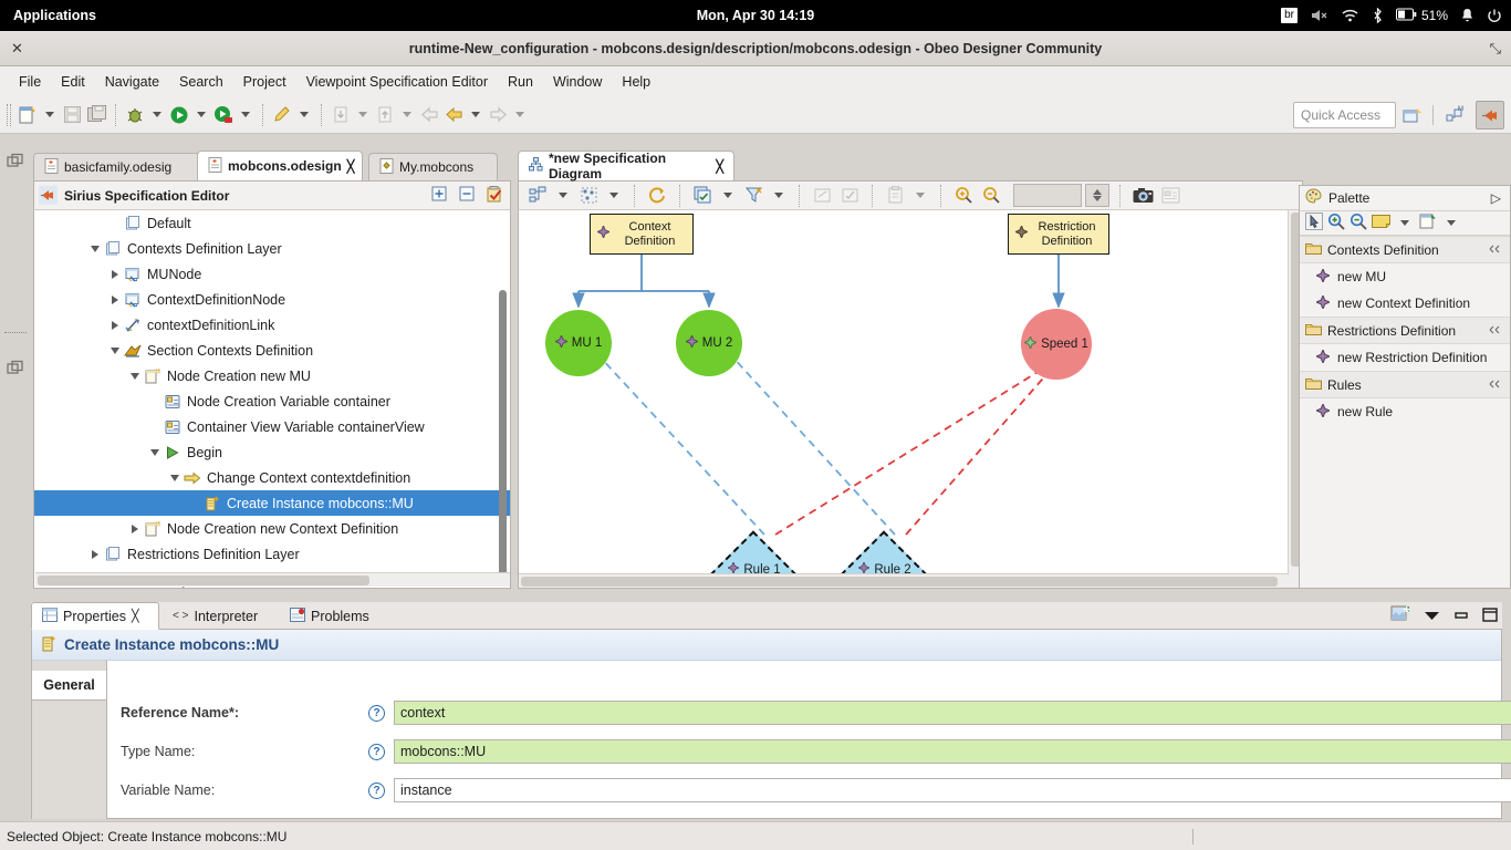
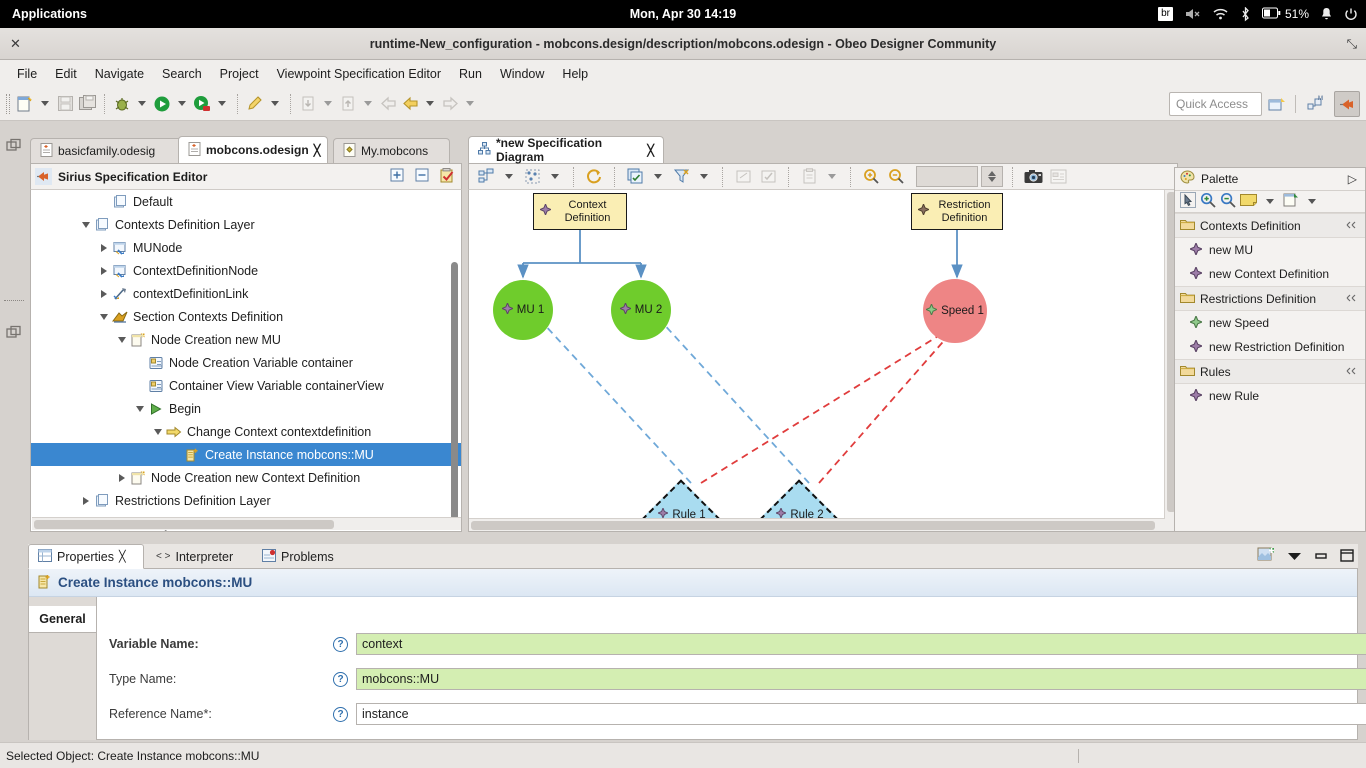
  Applications
  Mon, Apr 30 14:19
  br
  51%
  ✕
  runtime-New_configuration - mobcons.design/description/mobcons.odesign - Obeo Designer Community
  ⤡
  File
  Edit
  Navigate
  Search
  Project
  Viewpoint Specification Editor
  Run
  Window
  Help
  Quick Access
  basicfamily.odesig
  mobcons.odesign
  ╳
  My.mobcons
  Sirius Specification Editor
  Default
  Contexts Definition Layer
  MUNode
  ContextDefinitionNode
  contextDefinitionLink
  Section Contexts Definition
  Node Creation new MU
  Node Creation Variable container
  Container View Variable containerView
  Begin
  Change Context contextdefinition
  Create Instance mobcons::MU
  Node Creation new Context Definition
  Restrictions Definition Layer
  *new Specification Diagram
  ╳
  Context
  Definition
  Restriction
  Definition
  MU 1
  MU 2
  Speed 1
  Rule 1
  Rule 2
  Palette
  ▷
  Contexts Definition
  new MU
  new Context Definition
  Restrictions Definition
+ new Speed
  new Restriction Definition
  Rules
  new Rule
  Properties
  ╳
  < >
  Interpreter
  Problems
  Create Instance mobcons::MU
  General
- Reference Name*:
+ Variable Name:
  ?
  context
  Type Name:
  ?
  mobcons::MU
- Variable Name:
+ Reference Name*:
  ?
  instance
  Selected Object: Create Instance mobcons::MU
